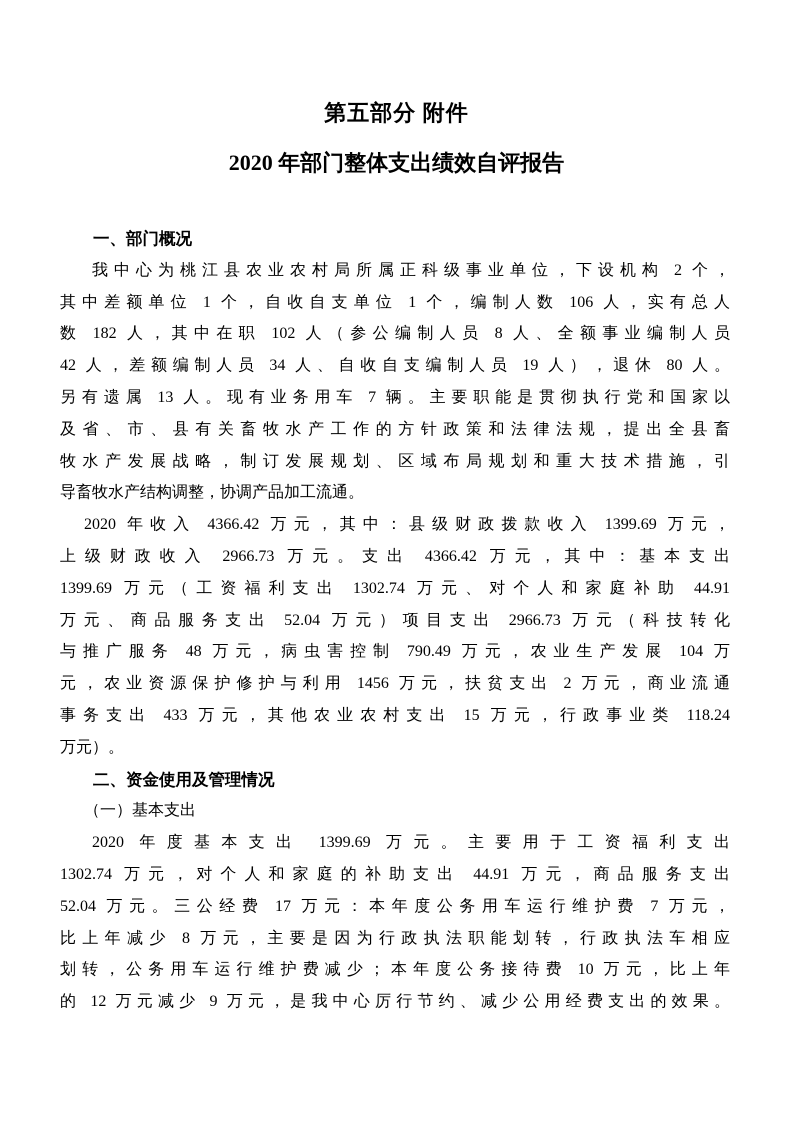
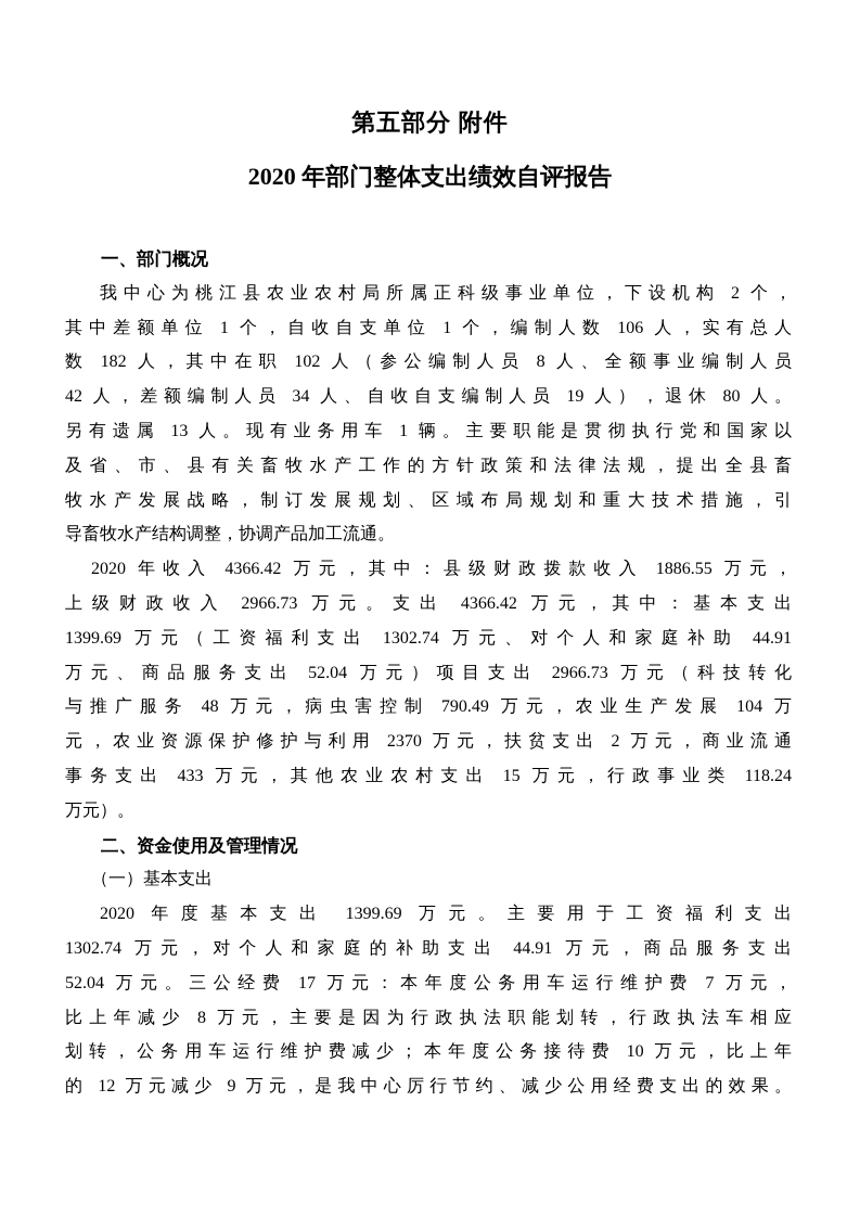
  第五部分 附件
  2020 年部门整体支出绩效自评报告
  一、部门概况
  我中心为桃江县农业农村局所属正科级事业单位，下设机构 2 个，
  其中差额单位 1 个，自收自支单位 1 个，编制人数 106 人，实有总人
  数 182 人，其中在职 102 人（参公编制人员 8 人、全额事业编制人员
  42 人，差额编制人员 34 人、自收自支编制人员 19 人），退休 80 人。
- 另有遗属 13 人。现有业务用车 7 辆。主要职能是贯彻执行党和国家以
+ 另有遗属 13 人。现有业务用车 1 辆。主要职能是贯彻执行党和国家以
  及省、市、县有关畜牧水产工作的方针政策和法律法规，提出全县畜
  牧水产发展战略，制订发展规划、区域布局规划和重大技术措施，引
  导畜牧水产结构调整，协调产品加工流通。
- 2020 年收入 4366.42 万元，其中：县级财政拨款收入 1399.69 万元，
+ 2020 年收入 4366.42 万元，其中：县级财政拨款收入 1886.55 万元，
  上级财政收入 2966.73 万元。支出 4366.42 万元，其中：基本支出
  1399.69 万元（工资福利支出 1302.74 万元、对个人和家庭补助 44.91
  万元、商品服务支出 52.04 万元）项目支出 2966.73 万元（科技转化
  与推广服务 48 万元，病虫害控制 790.49 万元，农业生产发展 104 万
- 元，农业资源保护修护与利用 1456 万元，扶贫支出 2 万元，商业流通
+ 元，农业资源保护修护与利用 2370 万元，扶贫支出 2 万元，商业流通
  事务支出 433 万元，其他农业农村支出 15 万元，行政事业类 118.24
  万元）。
  二、资金使用及管理情况
  （一）基本支出
  2020 年度基本支出 1399.69 万元。主要用于工资福利支出
  1302.74 万元，对个人和家庭的补助支出 44.91 万元，商品服务支出
  52.04 万元。三公经费 17 万元：本年度公务用车运行维护费 7 万元，
  比上年减少 8 万元，主要是因为行政执法职能划转，行政执法车相应
  划转，公务用车运行维护费减少；本年度公务接待费 10 万元，比上年
  的 12 万元减少 9 万元，是我中心厉行节约、减少公用经费支出的效果。
